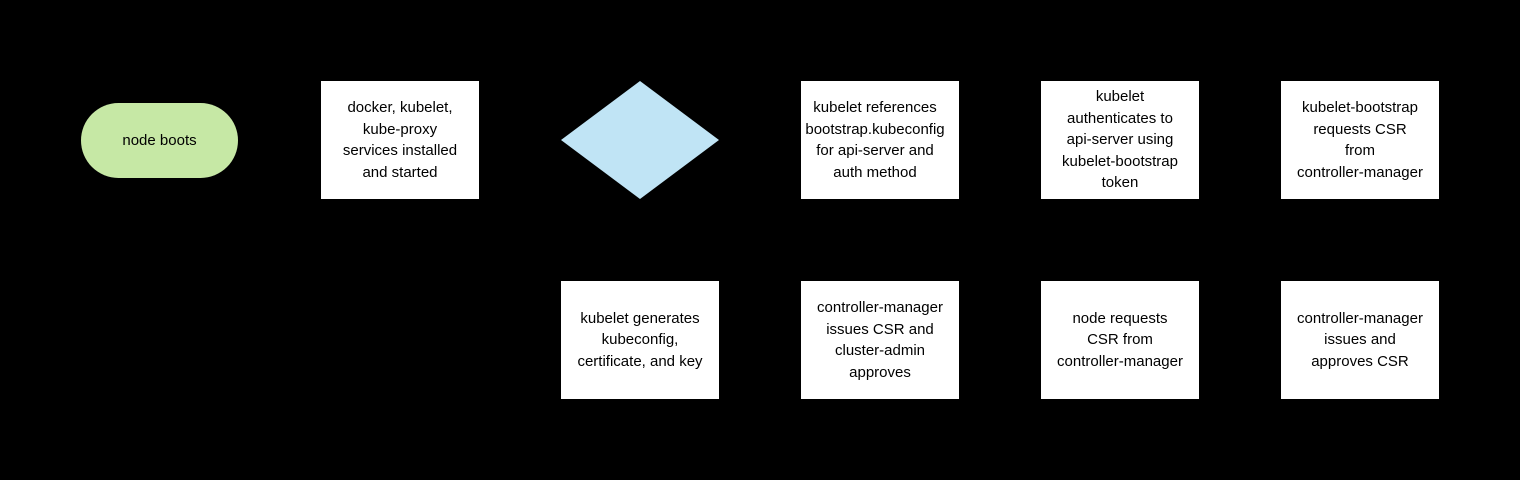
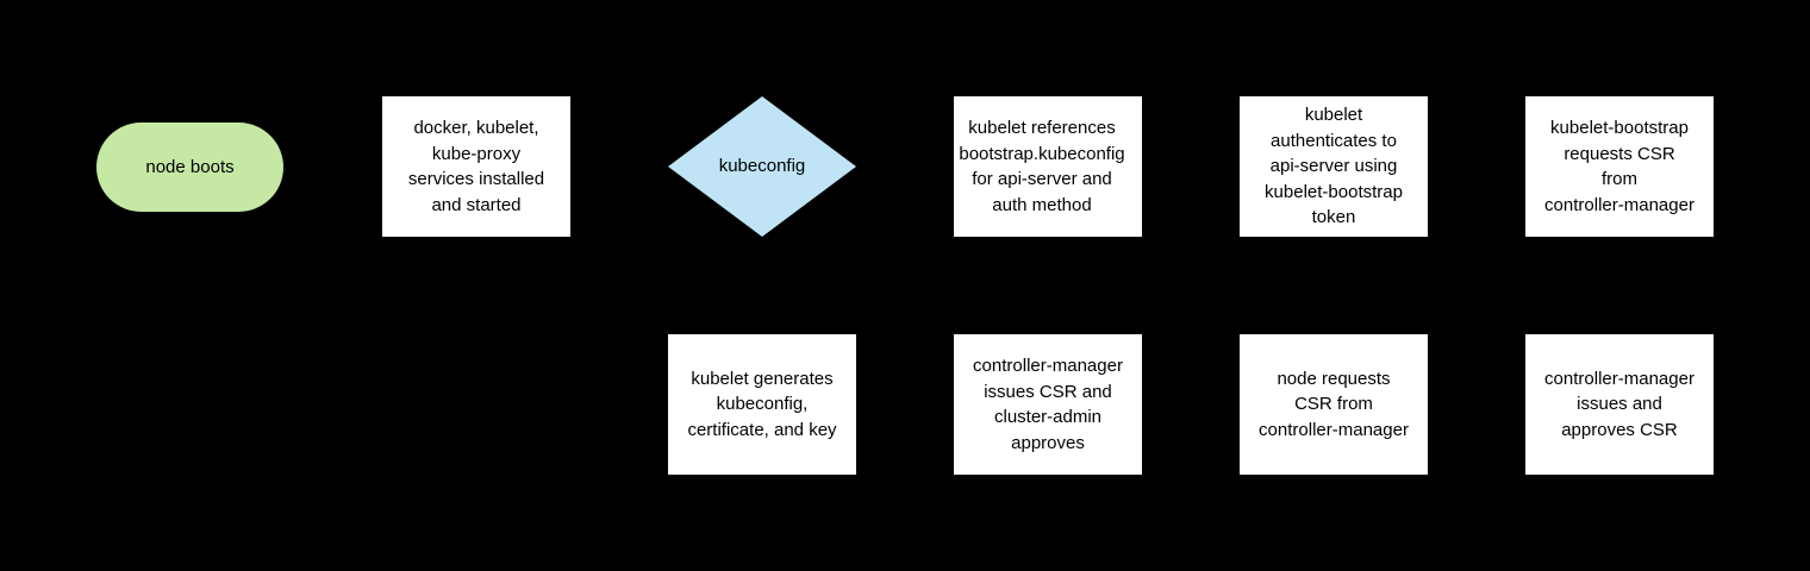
  node boots
  docker, kubelet,
  kube-proxy
  services installed
  and started
+ kubeconfig
  kubelet references
  bootstrap.kubeconfig
  for api-server and
  auth method
  kubelet
  authenticates to
  api-server using
  kubelet-bootstrap
  token
  kubelet-bootstrap
  requests CSR
  from
  controller-manager
  kubelet generates
  kubeconfig,
  certificate, and key
  controller-manager
  issues CSR and
  cluster-admin
  approves
  node requests
  CSR from
  controller-manager
  controller-manager
  issues and
  approves CSR
